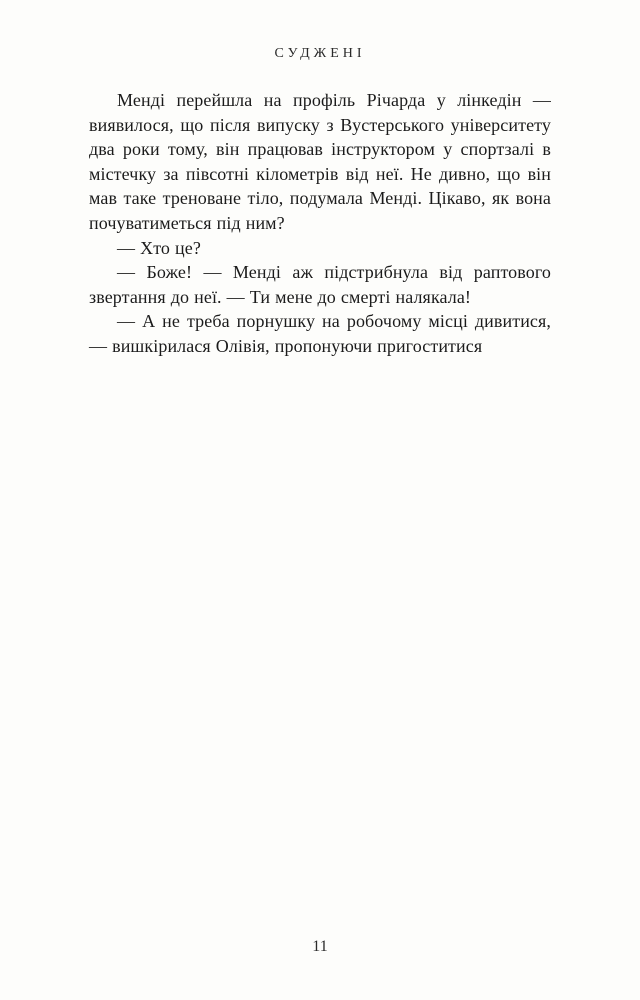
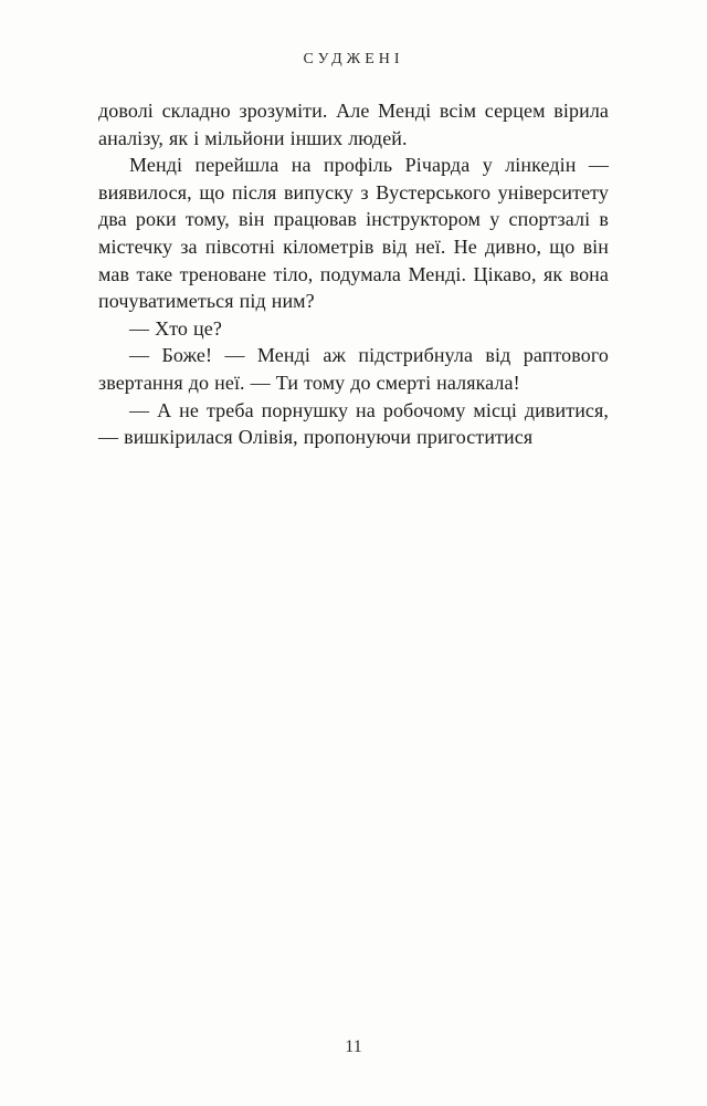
  СУДЖЕНІ
+ доволі складно зрозуміти. Але Менді всім серцем вірила аналізу, як і мільйони інших людей.
  Менді перейшла на профіль Річарда у лінкедін — виявилося, що після випуску з Вустерського університету два роки тому, він працював інструктором у спортзалі в містечку за півсотні кілометрів від неї. Не дивно, що він мав таке треноване тіло, подумала Менді. Цікаво, як вона почуватиметься під ним?
  — Хто це?
- — Боже! — Менді аж підстрибнула від раптового звертання до неї. — Ти мене до смерті налякала!
+ — Боже! — Менді аж підстрибнула від раптового звертання до неї. — Ти тому до смерті налякала!
  — А не треба порнушку на робочому місці дивитися, — вишкірилася Олівія, пропонуючи пригоститися
  11
